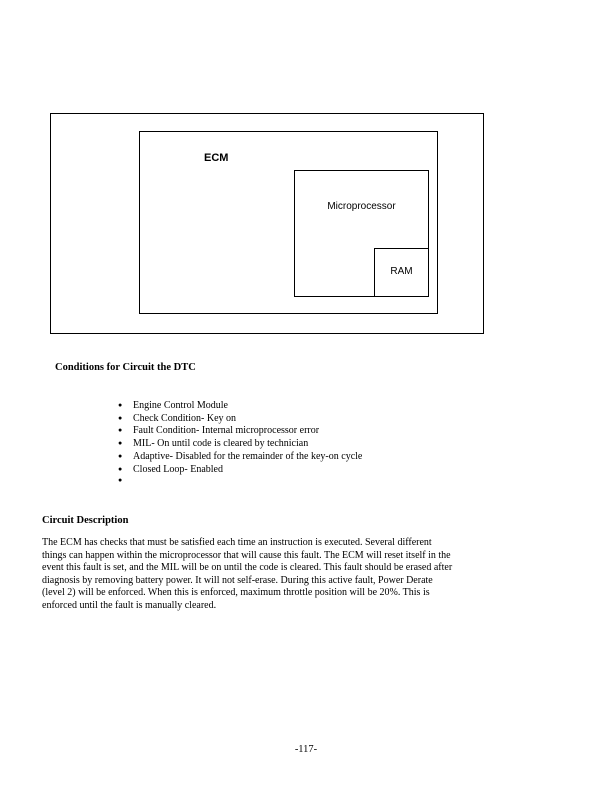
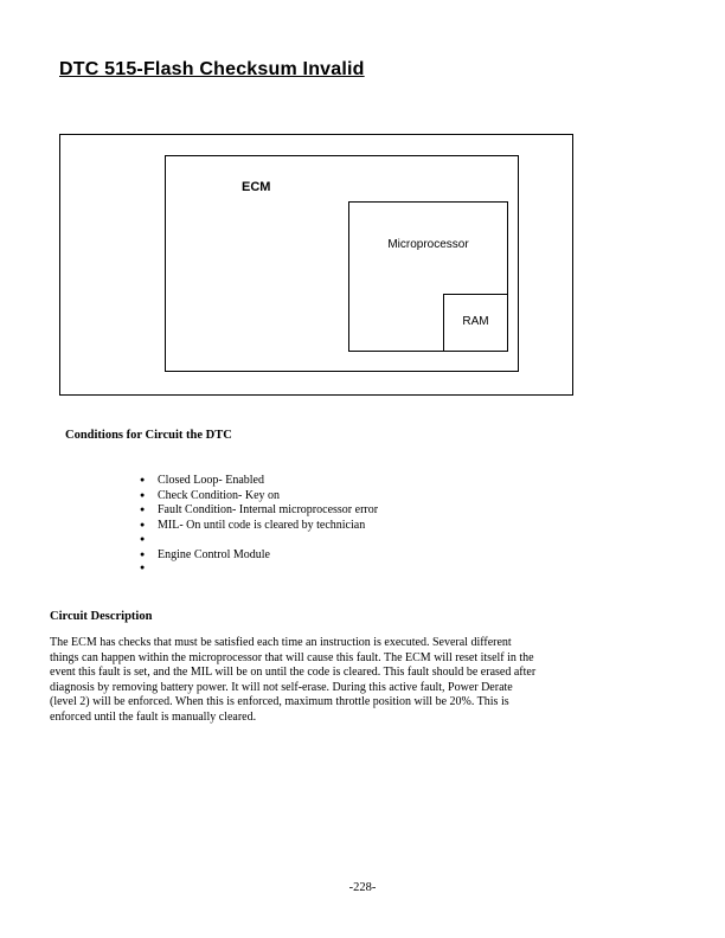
+ DTC 515-Flash Checksum Invalid
  ECM
  Microprocessor
  RAM
  Conditions for Circuit the DTC
  ●
- Engine Control Module
+ Closed Loop- Enabled
  ●
  Check Condition- Key on
  ●
  Fault Condition- Internal microprocessor error
  ●
  MIL- On until code is cleared by technician
  ●
- Adaptive- Disabled for the remainder of the key-on cycle
  ●
- Closed Loop- Enabled
+ Engine Control Module
  ●
  Circuit Description
  The ECM has checks that must be satisfied each time an instruction is executed. Several different things can happen within the microprocessor that will cause this fault. The ECM will reset itself in the event this fault is set, and the MIL will be on until the code is cleared. This fault should be erased after diagnosis by removing battery power. It will not self-erase. During this active fault, Power Derate (level 2) will be enforced. When this is enforced, maximum throttle position will be 20%. This is enforced until the fault is manually cleared.
- -117-
+ -228-
